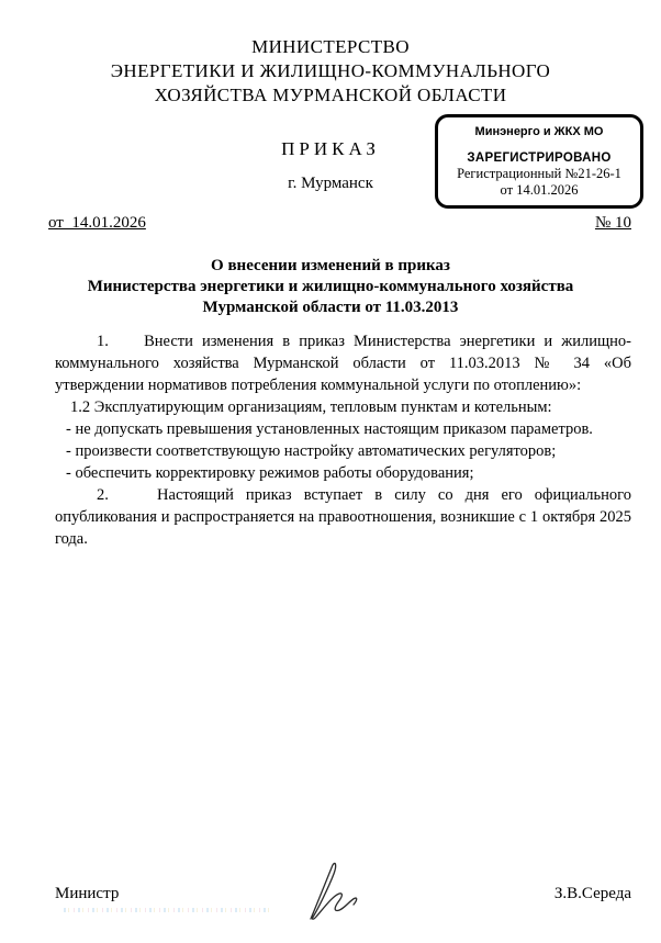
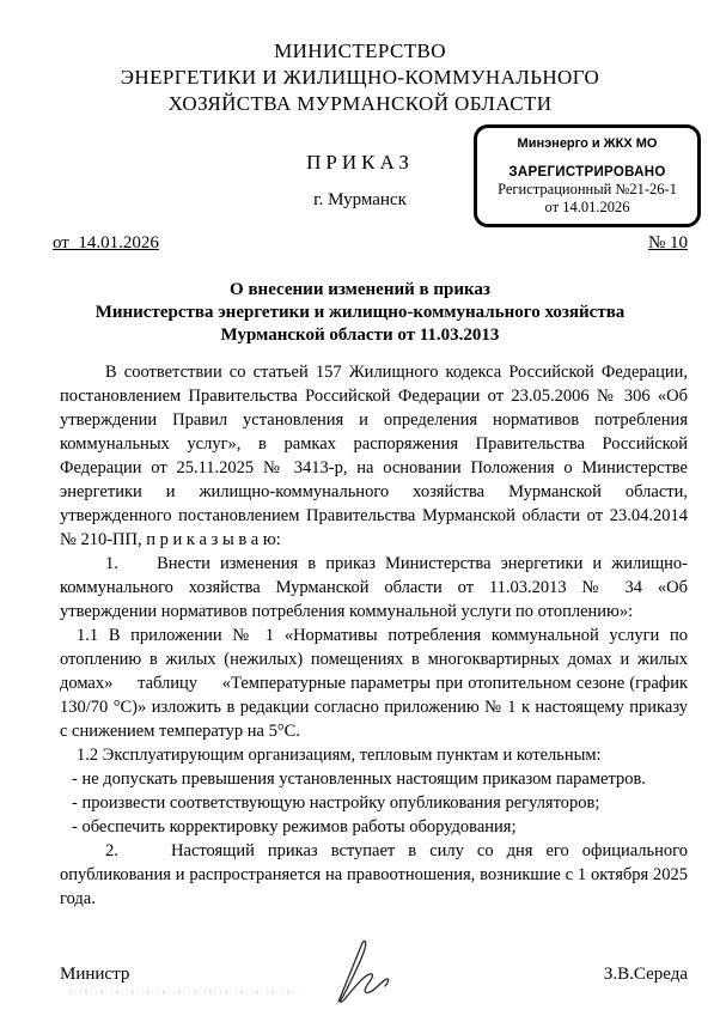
  МИНИСТЕРСТВО
  ЭНЕРГЕТИКИ И ЖИЛИЩНО-КОММУНАЛЬНОГО
  ХОЗЯЙСТВА МУРМАНСКОЙ ОБЛАСТИ
  ПРИКАЗ
  г. Мурманск
  Минэнерго и ЖКХ МО
  ЗАРЕГИСТРИРОВАНО
  Регистрационный №21-26-1
  от 14.01.2026
  от 14.01.2026
  № 10
  О внесении изменений в приказ
  Министерства энергетики и жилищно-коммунального хозяйства
  Мурманской области от 11.03.2013
+ В соответствии со статьей 157 Жилищного кодекса Российской Федерации, постановлением Правительства Российской Федерации от 23.05.2006 № 306 «Об утверждении Правил установления и определения нормативов потребления коммунальных услуг», в рамках распоряжения Правительства Российской Федерации от 25.11.2025 № 3413-р, на основании Положения о Министерстве энергетики и жилищно-коммунального хозяйства Мурманской области, утвержденного постановлением Правительства Мурманской области от 23.04.2014 № 210-ПП, п р и к а з ы в а ю:
  1. Внести изменения в приказ Министерства энергетики и жилищно-коммунального хозяйства Мурманской области от 11.03.2013 № 34 «Об утверждении нормативов потребления коммунальной услуги по отоплению»:
+ 1.1 В приложении № 1 «Нормативы потребления коммунальной услуги по отоплению в жилых (нежилых) помещениях в многоквартирных домах и жилых домах» таблицу «Температурные параметры при отопительном сезоне (график 130/70 °С)» изложить в редакции согласно приложению № 1 к настоящему приказу с снижением температур на 5°С.
  1.2 Эксплуатирующим организациям, тепловым пунктам и котельным:
  - не допускать превышения установленных настоящим приказом параметров.
- - произвести соответствующую настройку автоматических регуляторов;
+ - произвести соответствующую настройку опубликования регуляторов;
  - обеспечить корректировку режимов работы оборудования;
  2. Настоящий приказ вступает в силу со дня его официального опубликования и распространяется на правоотношения, возникшие с 1 октября 2025 года.
  Министр
  З.В.Середа
